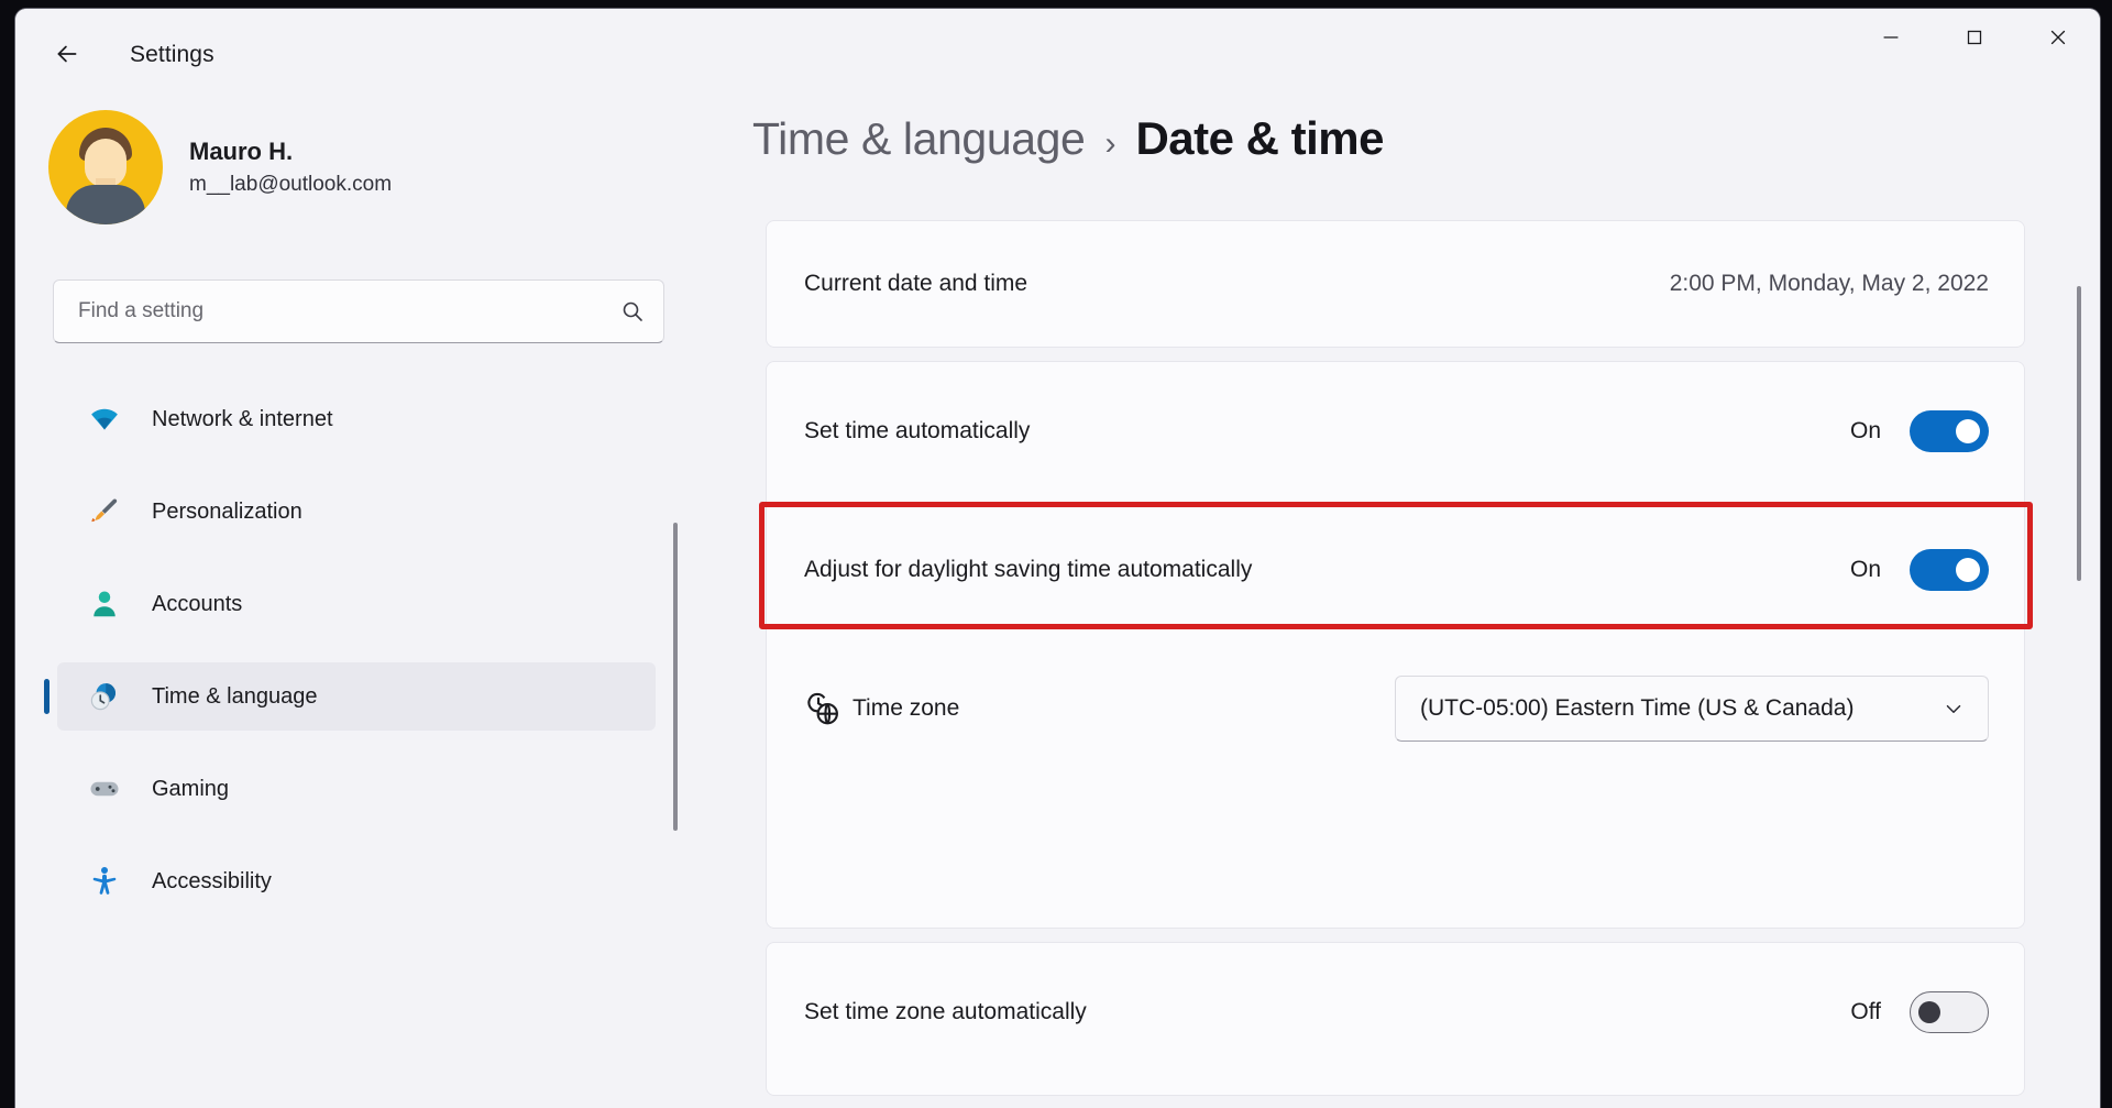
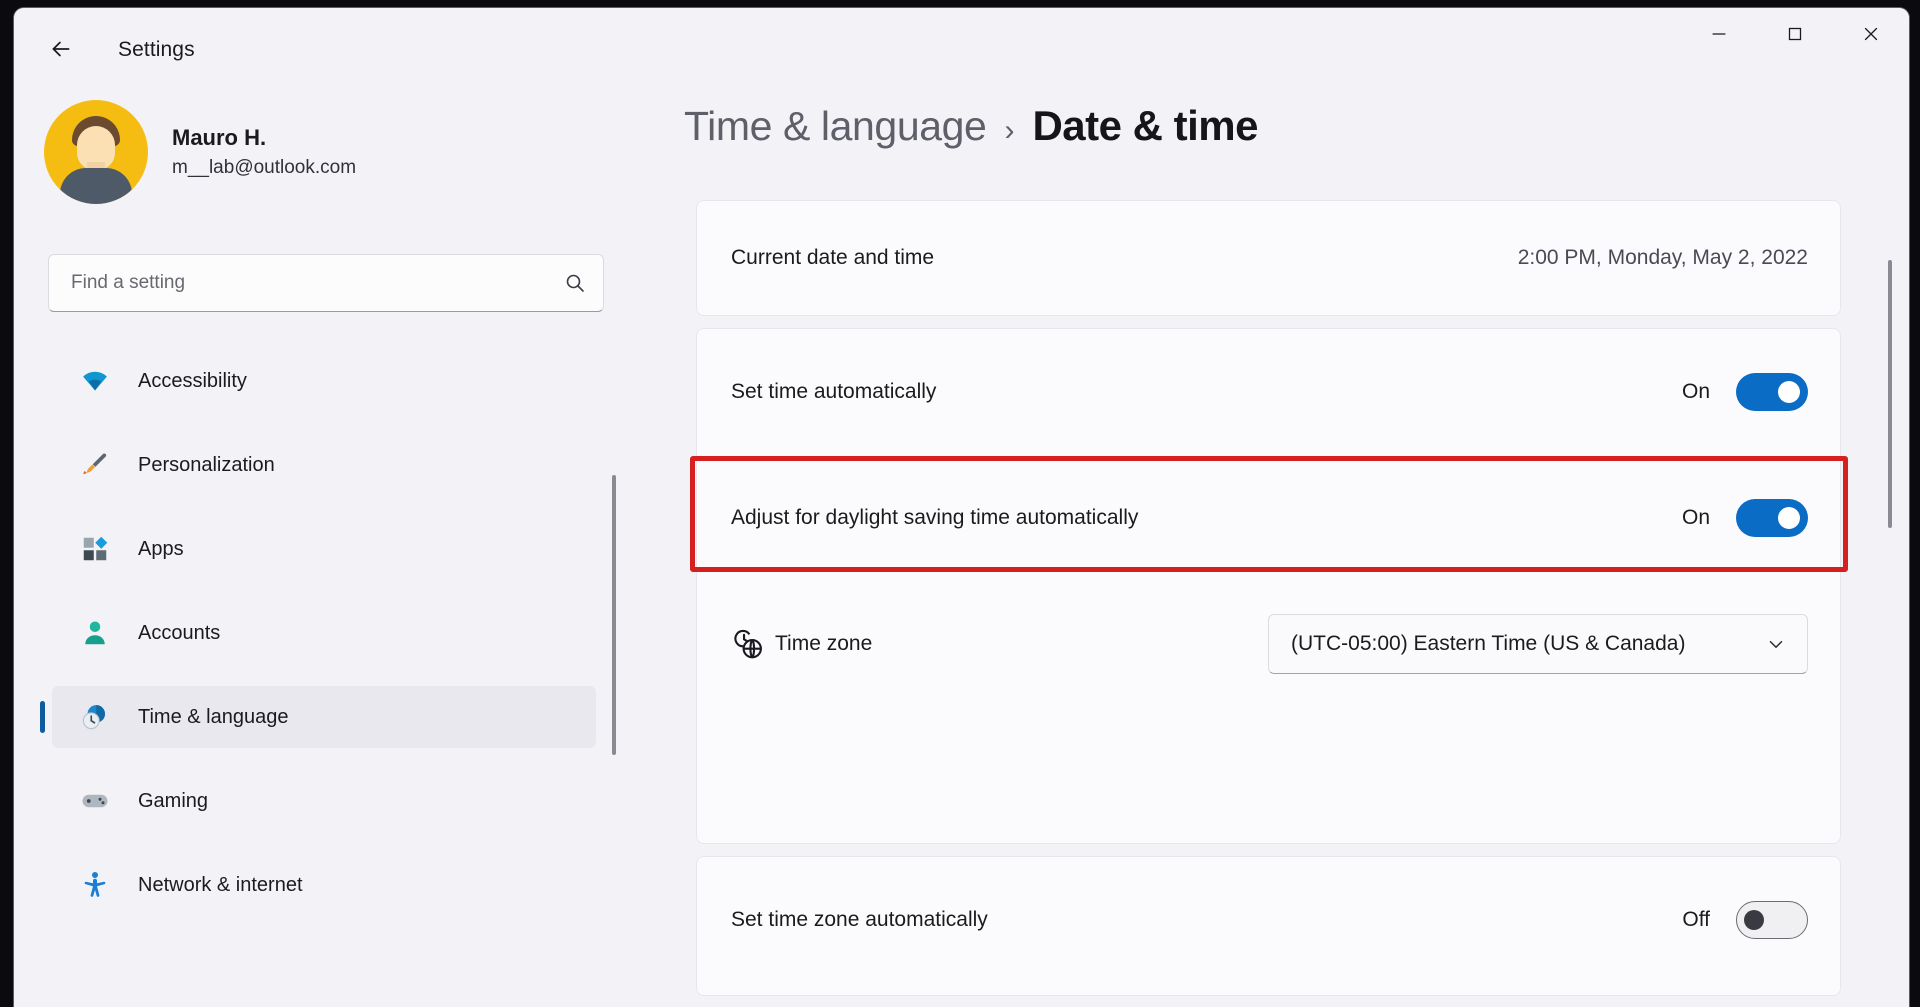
  Settings
  Mauro H.
  m__lab@outlook.com
  Find a setting
- Network & internet
+ Accessibility
  Personalization
+ Apps
  Accounts
  Time & language
  Gaming
- Accessibility
+ Network & internet
  Time & language
  ›
  Date & time
  Current date and time
  2:00 PM, Monday, May 2, 2022
  Set time automatically
  On
  Adjust for daylight saving time automatically
  On
  Time zone
  (UTC-05:00) Eastern Time (US & Canada)
  Set time zone automatically
  Off
